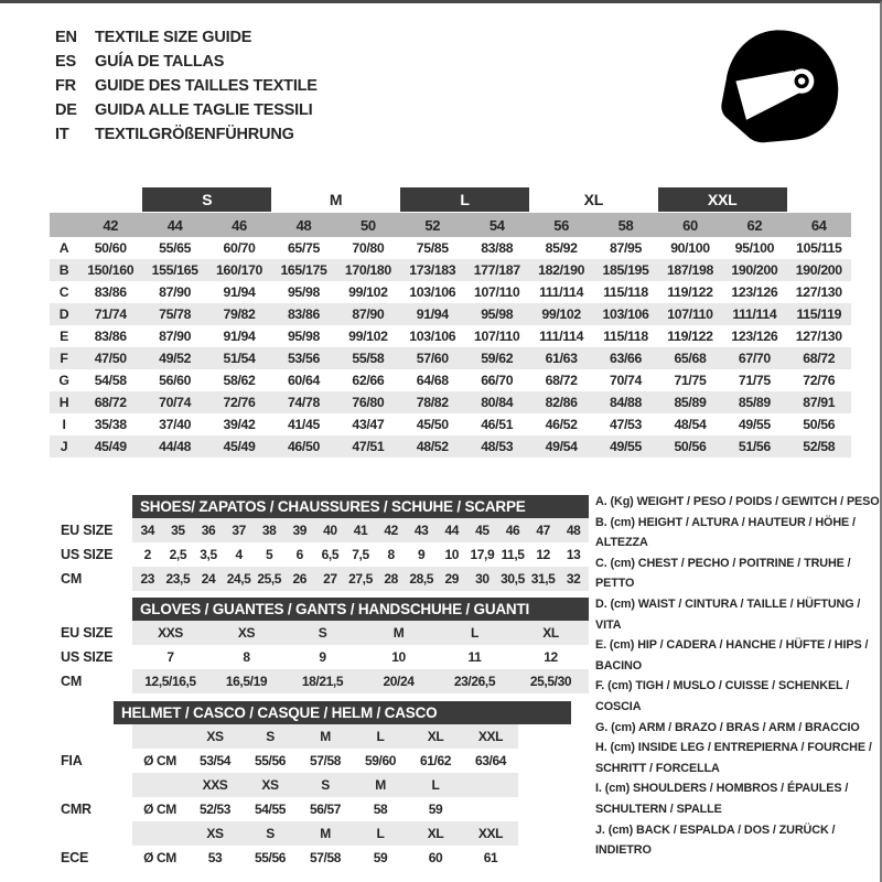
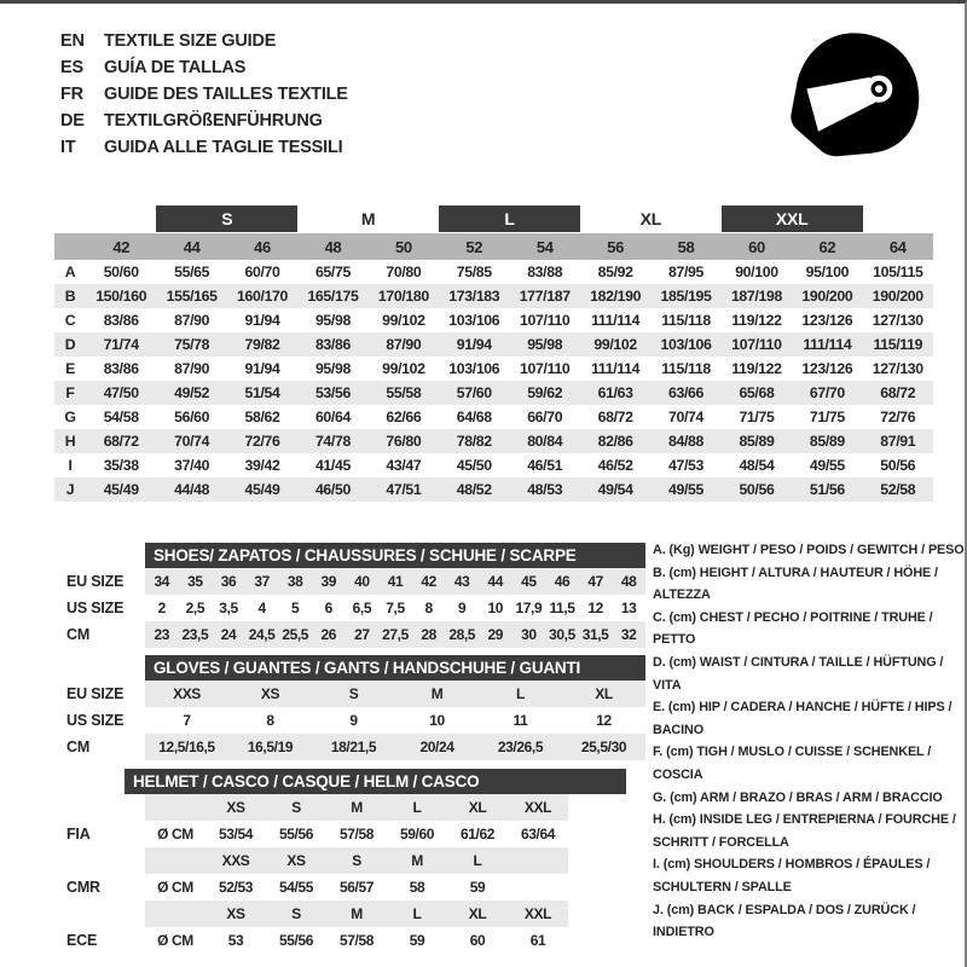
  EN
  TEXTILE SIZE GUIDE
  ES
  GUÍA DE TALLAS
  FR
  GUIDE DES TAILLES TEXTILE
  DE
- GUIDA ALLE TAGLIE TESSILI
+ TEXTILGRÖßENFÜHRUNG
  IT
- TEXTILGRÖßENFÜHRUNG
+ GUIDA ALLE TAGLIE TESSILI
  S
  M
  L
  XL
  XXL
  42
  44
  46
  48
  50
  52
  54
  56
  58
  60
  62
  64
  A
  50/60
  55/65
  60/70
  65/75
  70/80
  75/85
  83/88
  85/92
  87/95
  90/100
  95/100
  105/115
  B
  150/160
  155/165
  160/170
  165/175
  170/180
  173/183
  177/187
  182/190
  185/195
  187/198
  190/200
  190/200
  C
  83/86
  87/90
  91/94
  95/98
  99/102
  103/106
  107/110
  111/114
  115/118
  119/122
  123/126
  127/130
  D
  71/74
  75/78
  79/82
  83/86
  87/90
  91/94
  95/98
  99/102
  103/106
  107/110
  111/114
  115/119
  E
  83/86
  87/90
  91/94
  95/98
  99/102
  103/106
  107/110
  111/114
  115/118
  119/122
  123/126
  127/130
  F
  47/50
  49/52
  51/54
  53/56
  55/58
  57/60
  59/62
  61/63
  63/66
  65/68
  67/70
  68/72
  G
  54/58
  56/60
  58/62
  60/64
  62/66
  64/68
  66/70
  68/72
  70/74
  71/75
  71/75
  72/76
  H
  68/72
  70/74
  72/76
  74/78
  76/80
  78/82
  80/84
  82/86
  84/88
  85/89
  85/89
  87/91
  I
  35/38
  37/40
  39/42
  41/45
  43/47
  45/50
  46/51
  46/52
  47/53
  48/54
  49/55
  50/56
  J
  45/49
  44/48
  45/49
  46/50
  47/51
  48/52
  48/53
  49/54
  49/55
  50/56
  51/56
  52/58
  SHOES/ ZAPATOS / CHAUSSURES / SCHUHE / SCARPE
  EU SIZE
  34
  35
  36
  37
  38
  39
  40
  41
  42
  43
  44
  45
  46
  47
  48
  US SIZE
  2
  2,5
  3,5
  4
  5
  6
  6,5
  7,5
  8
  9
  10
  17,9
  11,5
  12
  13
  CM
  23
  23,5
  24
  24,5
  25,5
  26
  27
  27,5
  28
  28,5
  29
  30
  30,5
  31,5
  32
  GLOVES / GUANTES / GANTS / HANDSCHUHE / GUANTI
  EU SIZE
  XXS
  XS
  S
  M
  L
  XL
  US SIZE
  7
  8
  9
  10
  11
  12
  CM
  12,5/16,5
  16,5/19
  18/21,5
  20/24
  23/26,5
  25,5/30
  HELMET / CASCO / CASQUE / HELM / CASCO
  XS
  S
  M
  L
  XL
  XXL
  FIA
  Ø CM
  53/54
  55/56
  57/58
  59/60
  61/62
  63/64
  XXS
  XS
  S
  M
  L
  CMR
  Ø CM
  52/53
  54/55
  56/57
  58
  59
  XS
  S
  M
  L
  XL
  XXL
  ECE
  Ø CM
  53
  55/56
  57/58
  59
  60
  61
  A. (Kg) WEIGHT / PESO / POIDS / GEWITCH / PESO
  B. (cm) HEIGHT / ALTURA / HAUTEUR / HÖHE / ALTEZZA
  C. (cm) CHEST / PECHO / POITRINE / TRUHE / PETTO
  D. (cm) WAIST / CINTURA / TAILLE / HÜFTUNG / VITA
  E. (cm) HIP / CADERA / HANCHE / HÜFTE / HIPS / BACINO
  F. (cm) TIGH / MUSLO / CUISSE / SCHENKEL / COSCIA
  G. (cm) ARM / BRAZO / BRAS / ARM / BRACCIO
  H. (cm) INSIDE LEG / ENTREPIERNA / FOURCHE / SCHRITT / FORCELLA
  I. (cm) SHOULDERS / HOMBROS / ÉPAULES / SCHULTERN / SPALLE
  J. (cm) BACK / ESPALDA / DOS / ZURÜCK / INDIETRO
